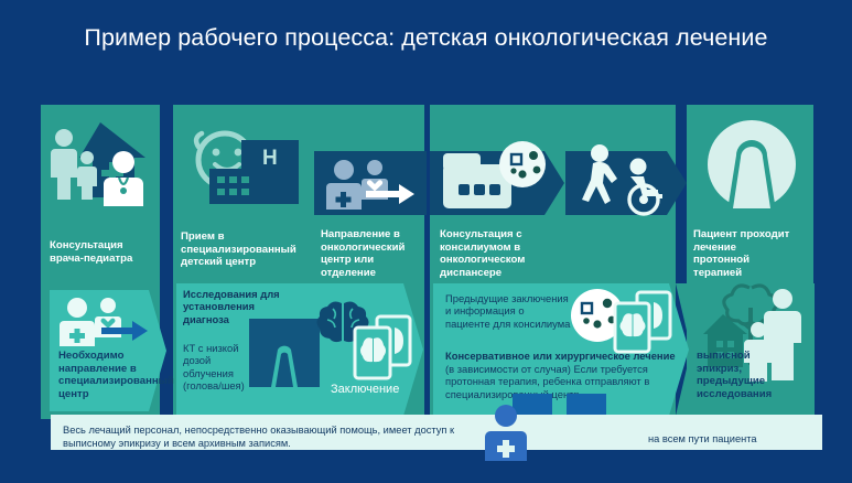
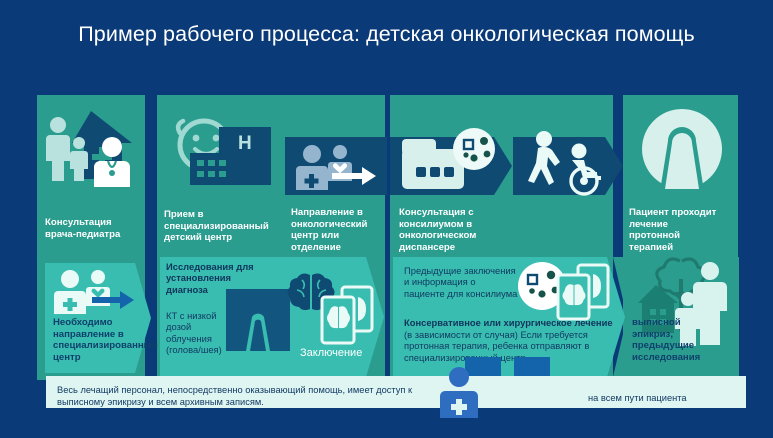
- Пример рабочего процесса: детская онкологическая лечение
+ Пример рабочего процесса: детская онкологическая помощь
  H
  Консультация
  врача-педиатра
  Прием в
  специализированный
  детский центр
  Направление в
  онкологический
  центр или
  отделение
  Консультация с
  консилиумом в
  онкологическом
  диспансере
  Пациент проходит
  лечение
  протонной
  терапией
  Необходимо
  направление в
  специализированный
  центр
  Исследования для
  установления
  диагноза
  КТ с низкой
  дозой
  облучения
  (голова/шея)
  Заключение
  Предыдущие заключения
  и информация о
  пациенте для консилиума
  Консервативное или хирургическое лечение
  (в зависимости от случая) Если требуется
  протонная терапия, ребенка отправляют в
  выписной
  эпикриз,
  предыдущие
  исследования
  Весь лечащий персонал, непосредственно оказывающий помощь, имеет доступ к
  выписному эпикризу и всем архивным записям.
  на всем пути пациента
